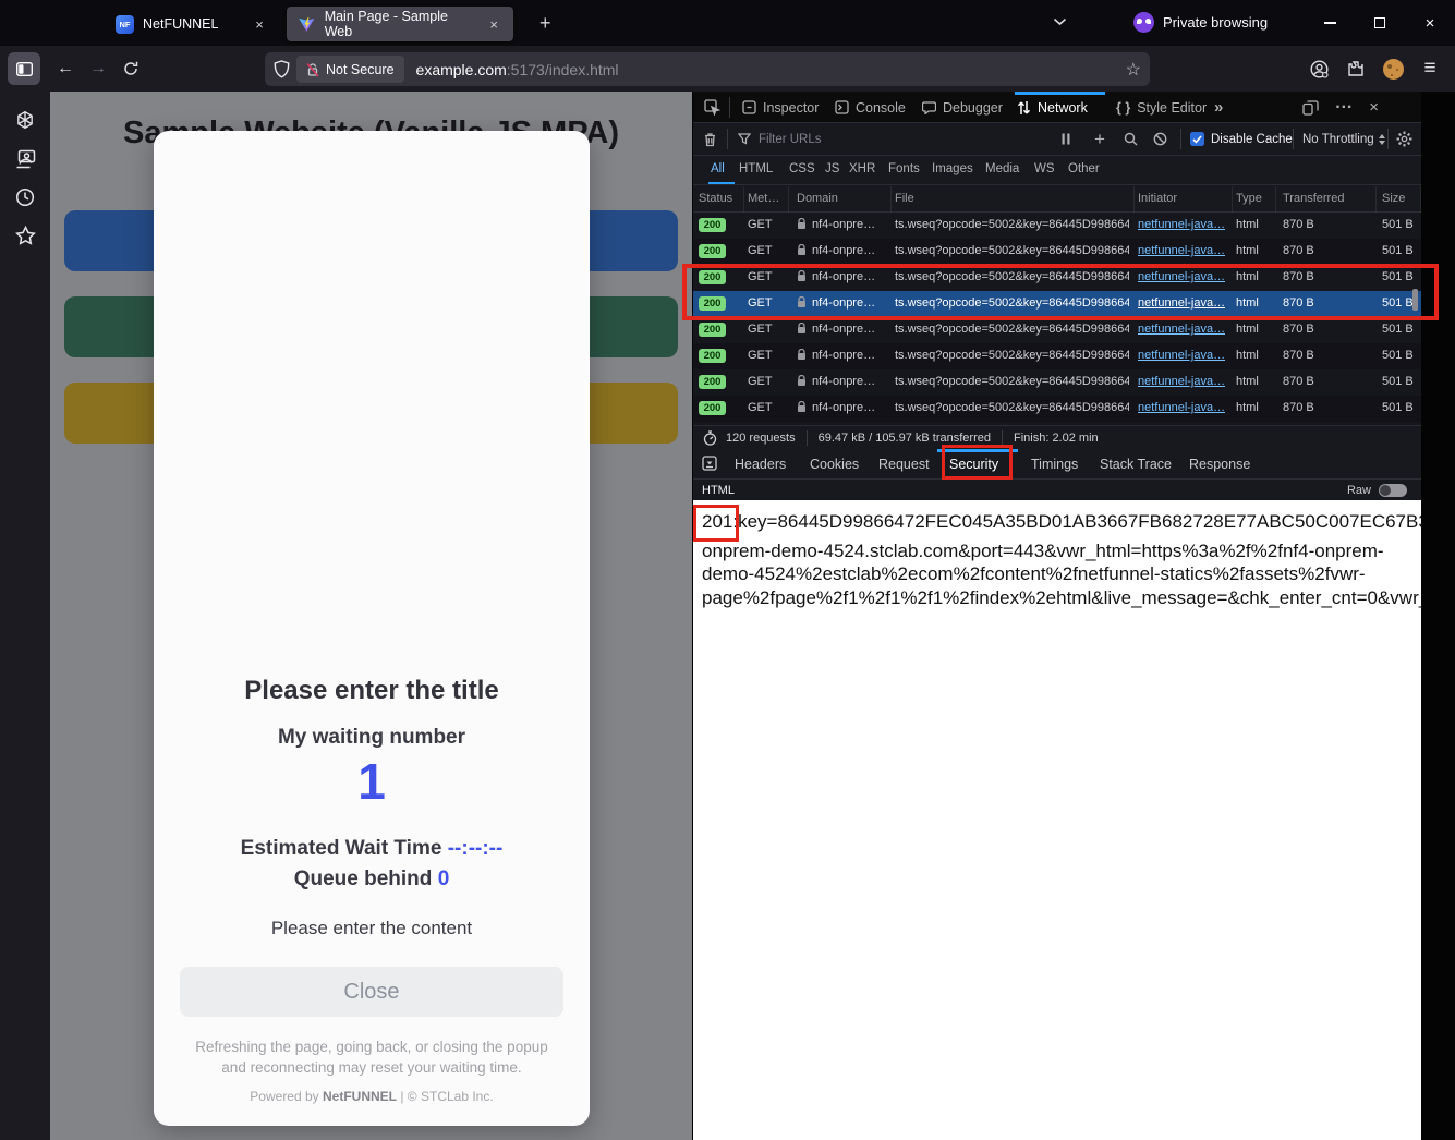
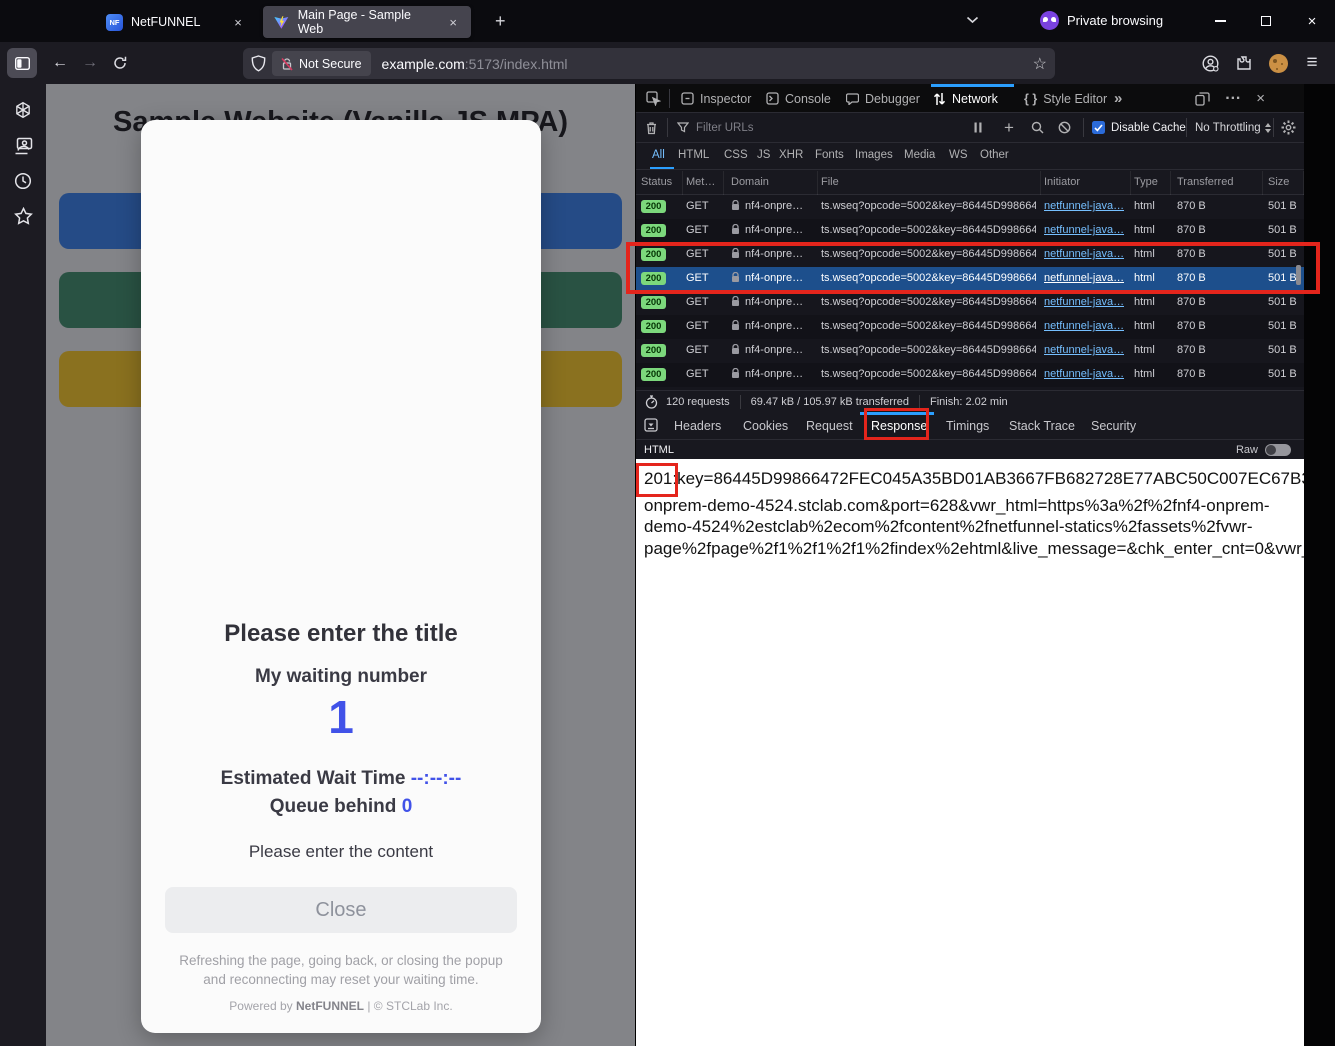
  NF
  NetFUNNEL
  ×
  Main Page - Sample Web
  ×
  +
  Private browsing
  ×
  ←
  →
  Not Secure
  example.com:5173/index.html
  ☆
  ≡
  Please enter the title
  My waiting number
  1
  Estimated Wait Time --:--:--
  Queue behind 0
  Please enter the content
  Close
  Refreshing the page, going back, or closing the popup and reconnecting may reset your waiting time.
  Powered by NetFUNNEL | © STCLab Inc.
  Inspector
  Console
  Debugger
  Network
  { }
  Style Editor
  »
  ···
  ×
  Filter URLs
  +
  Disable Cache
  No Throttling
  All
  HTML
  CSS
  JS
  XHR
  Fonts
  Images
  Media
  WS
  Other
  Status
  Met…
  Domain
  File
  Initiator
  Type
  Transferred
  Size
  200
  GET
  nf4-onpre…
  ts.wseq?opcode=5002&key=86445D998664
  netfunnel-java…
  html
  870 B
  501 B
  200
  GET
  nf4-onpre…
  ts.wseq?opcode=5002&key=86445D998664
  netfunnel-java…
  html
  870 B
  501 B
  200
  GET
  nf4-onpre…
  ts.wseq?opcode=5002&key=86445D998664
  netfunnel-java…
  html
  870 B
  501 B
  200
  GET
  nf4-onpre…
  ts.wseq?opcode=5002&key=86445D998664
  netfunnel-java…
  html
  870 B
  501 B
  200
  GET
  nf4-onpre…
  ts.wseq?opcode=5002&key=86445D998664
  netfunnel-java…
  html
  870 B
  501 B
  200
  GET
  nf4-onpre…
  ts.wseq?opcode=5002&key=86445D998664
  netfunnel-java…
  html
  870 B
  501 B
  200
  GET
  nf4-onpre…
  ts.wseq?opcode=5002&key=86445D998664
  netfunnel-java…
  html
  870 B
  501 B
  200
  GET
  nf4-onpre…
  ts.wseq?opcode=5002&key=86445D998664
  netfunnel-java…
  html
  870 B
  501 B
  120 requests
  69.47 kB / 105.97 kB transferred
  Finish: 2.02 min
  Headers
  Cookies
  Request
- Security
+ Response
  Timings
  Stack Trace
- Response
+ Security
  HTML
  Raw
  201:key=86445D99866472FEC045A35BD01AB3667FB682728E77ABC50C007EC67B
- onprem-demo-4524.stclab.com&port=443&vwr_html=https%3a%2f%2fnf4-onprem-
+ onprem-demo-4524.stclab.com&port=628&vwr_html=https%3a%2f%2fnf4-onprem-
  demo-4524%2estclab%2ecom%2fcontent%2fnetfunnel-statics%2fassets%2fvwr-
  page%2fpage%2f1%2f1%2f1%2findex%2ehtml&live_message=&chk_enter_cnt=0&vwr
